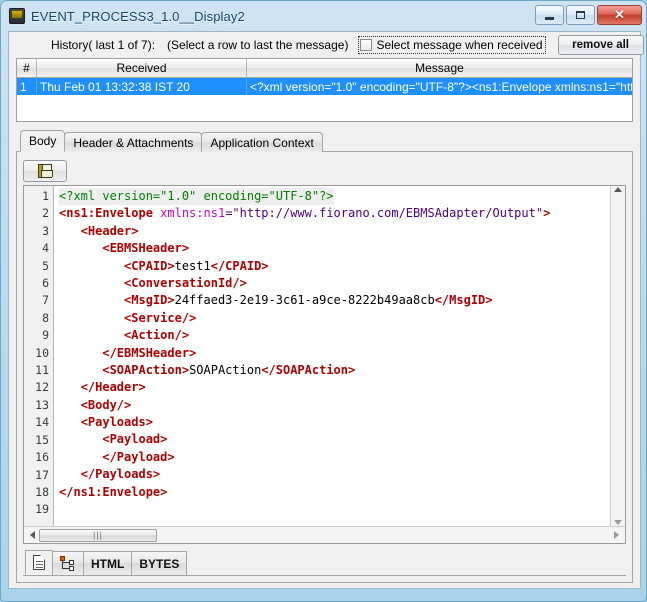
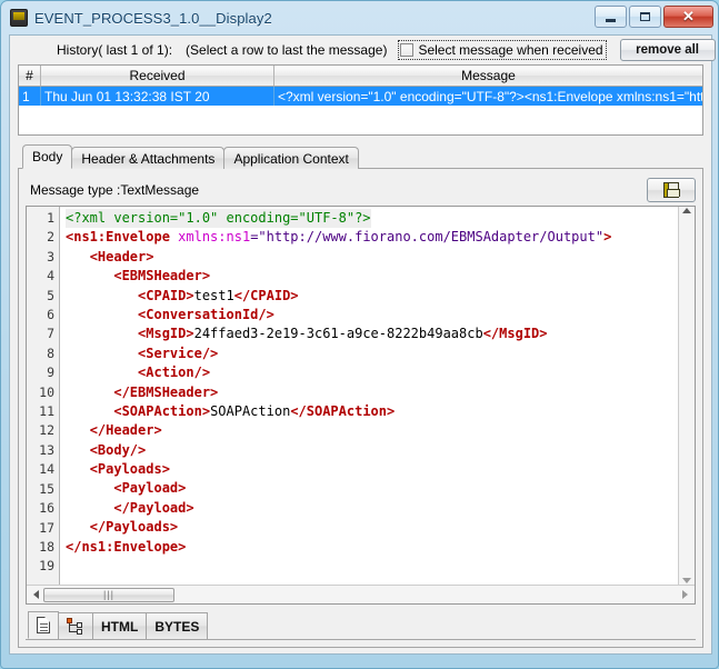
  EVENT_PROCESS3_1.0__Display2
  ✕
- History( last 1 of 7):
+ History( last 1 of 1):
  (Select a row to last the message)
  Select message when received
  remove all
  #
  Received
  Message
  1
- Thu Feb 01 13:32:38 IST 20
+ Thu Jun 01 13:32:38 IST 20
  <?xml version="1.0" encoding="UTF-8"?><ns1:Envelope xmlns:ns1="htt
  Body
  Header & Attachments
  Application Context
+ Message type :TextMessage
  1
  2
  3
  4
  5
  6
  7
  8
  9
  10
  11
  12
  13
  14
  15
  16
  17
  18
  19
  <?xml version="1.0" encoding="UTF-8"?>
  <ns1:Envelope xmlns:ns1="http://www.fiorano.com/EBMSAdapter/Output">
  <Header>
  <EBMSHeader>
  <CPAID>test1</CPAID>
  <ConversationId/>
  <MsgID>24ffaed3-2e19-3c61-a9ce-8222b49aa8cb</MsgID>
  <Service/>
  <Action/>
  </EBMSHeader>
  <SOAPAction>SOAPAction</SOAPAction>
  </Header>
  <Body/>
  <Payloads>
  <Payload>
  </Payload>
  </Payloads>
  </ns1:Envelope>
  |||
  HTML
  BYTES
